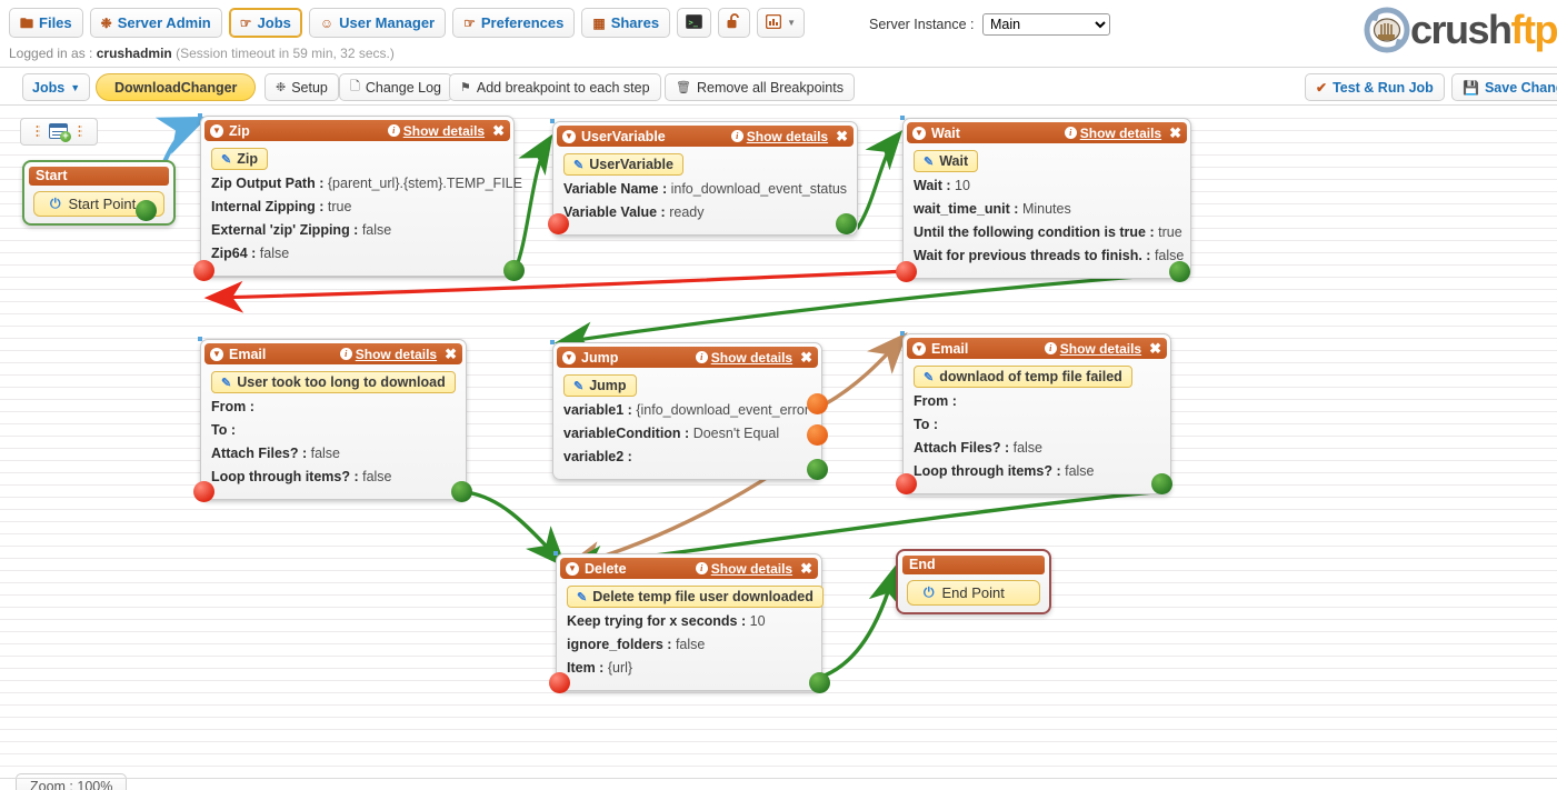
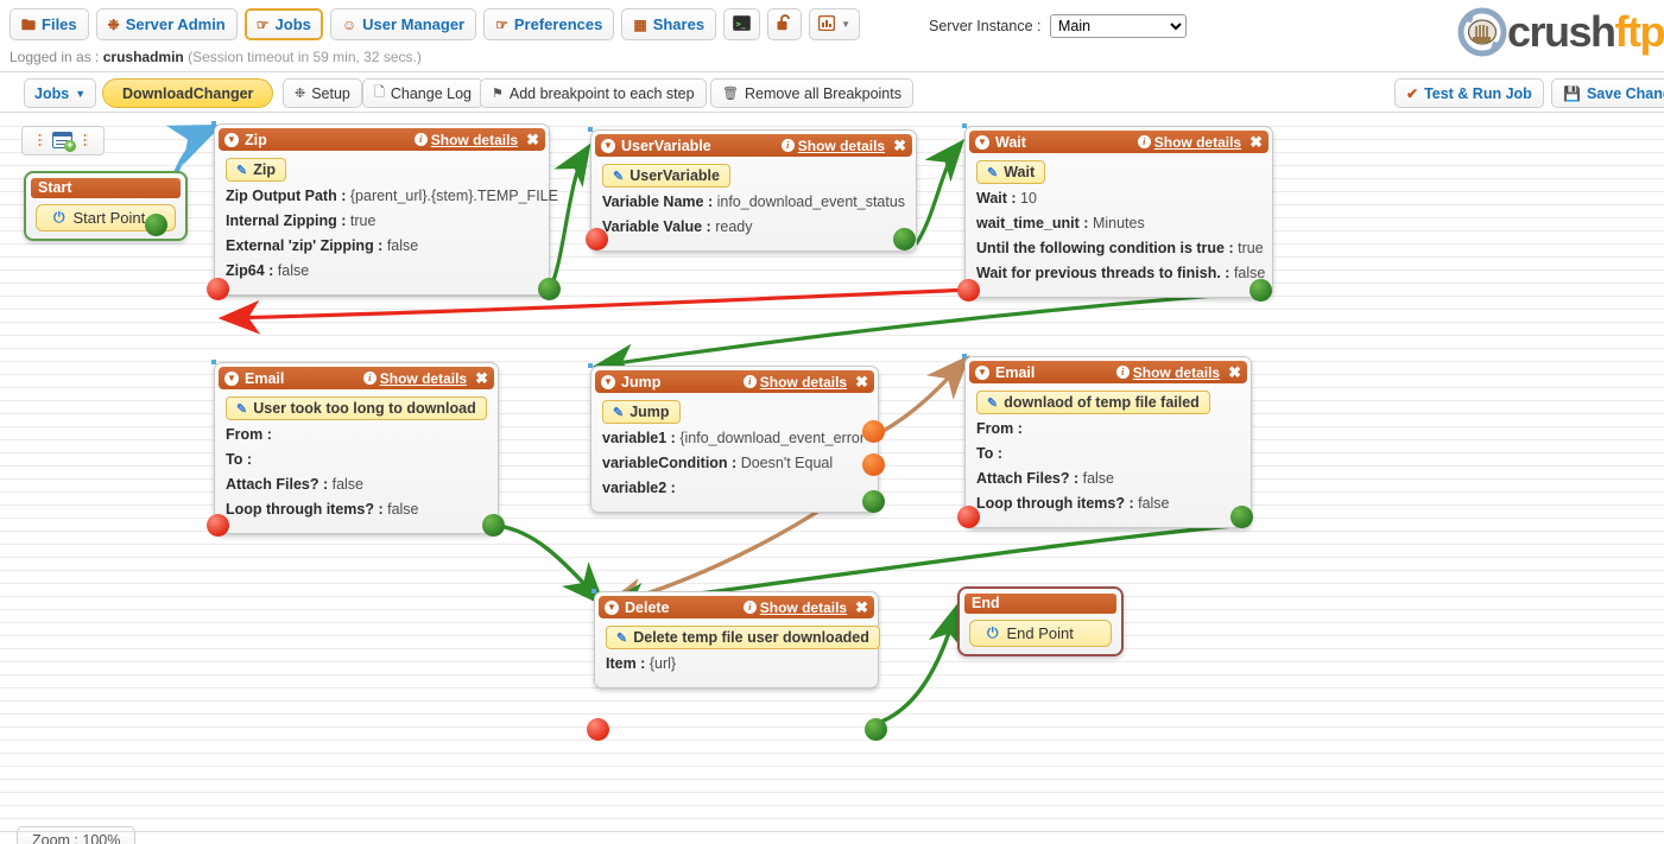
  🖿
  Files
  ❉
  Server Admin
  ☞
  Jobs
  ☺
  User Manager
  ☞
  Preferences
  ▦
  Shares
  >_
  ▼
  Server Instance : Main
  crushftp
  Logged in as : crushadmin (Session timeout in 59 min, 32 secs.)
  Jobs
  ▼
  DownloadChanger
  ❉
  Setup
  🗋
  Change Log
  ⚑
  Add breakpoint to each step
  🗑
  Remove all Breakpoints
  ✔
  Test & Run Job
  💾
  Save Chan
  +
  Start
  ⏻
  Start Point
  End
  ⏻
  End Point
  ▼
  Zip
  i
  Show details
  ✖
  ✎
  Zip
  Zip Output Path : {parent_url}.{stem}.TEMP_FILE
  Internal Zipping : true
  External 'zip' Zipping : false
  Zip64 : false
  ▼
  UserVariable
  i
  Show details
  ✖
  ✎
  UserVariable
  Variable Name : info_download_event_status
  Variable Value : ready
  ▼
  Wait
  i
  Show details
  ✖
  ✎
  Wait
  Wait : 10
  wait_time_unit : Minutes
  Until the following condition is true : true
  Wait for previous threads to finish. : false
  ▼
  Email
  i
  Show details
  ✖
  ✎
  User took too long to download
  From :
  To :
  Attach Files? : false
  Loop through items? : false
  ▼
  Jump
  i
  Show details
  ✖
  ✎
  Jump
  variable1 : {info_download_event_error
  variableCondition : Doesn't Equal
  variable2 :
  ▼
  Email
  i
  Show details
  ✖
  ✎
  downlaod of temp file failed
  From :
  To :
  Attach Files? : false
  Loop through items? : false
  ▼
  Delete
  i
  Show details
  ✖
  ✎
  Delete temp file user downloaded
- Keep trying for x seconds : 10
- ignore_folders : false
  Item : {url}
  Zoom : 100%
